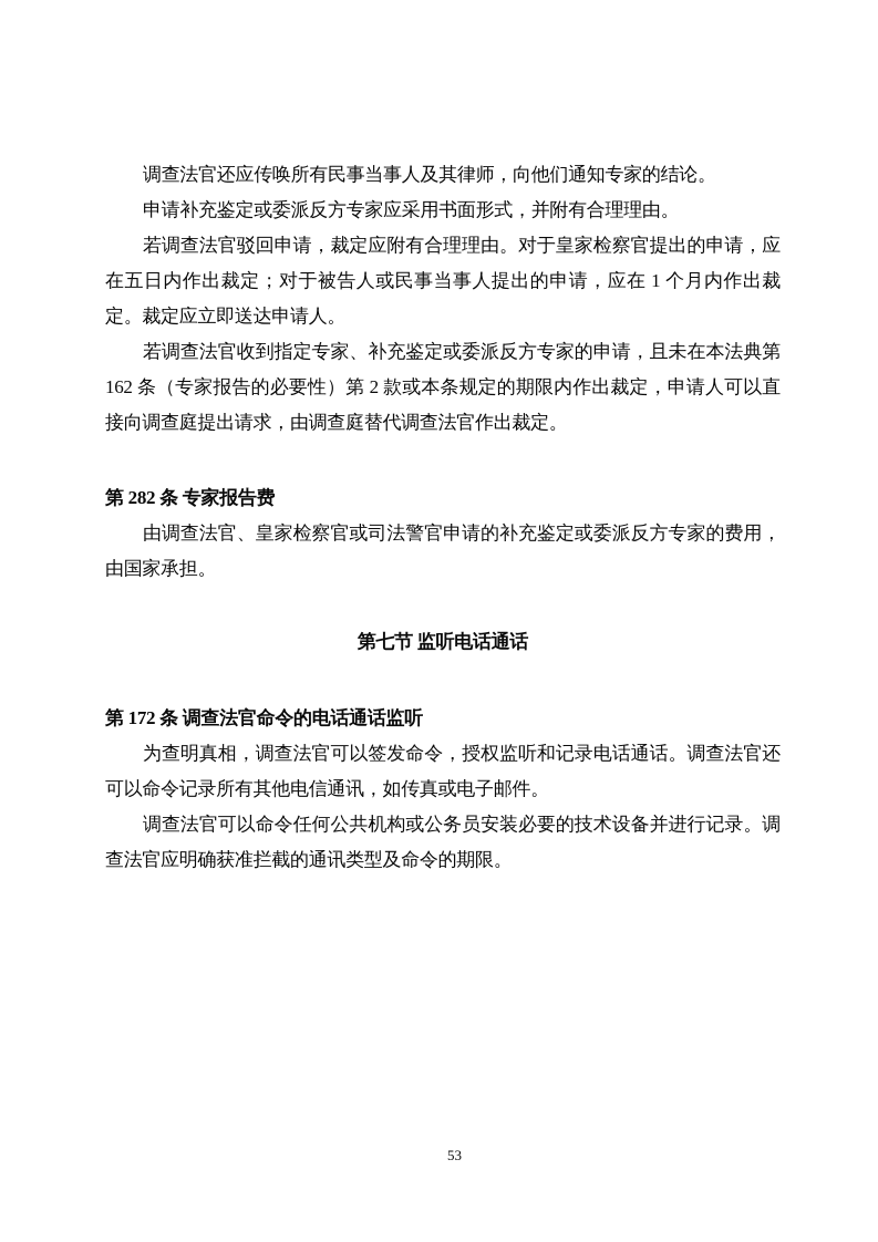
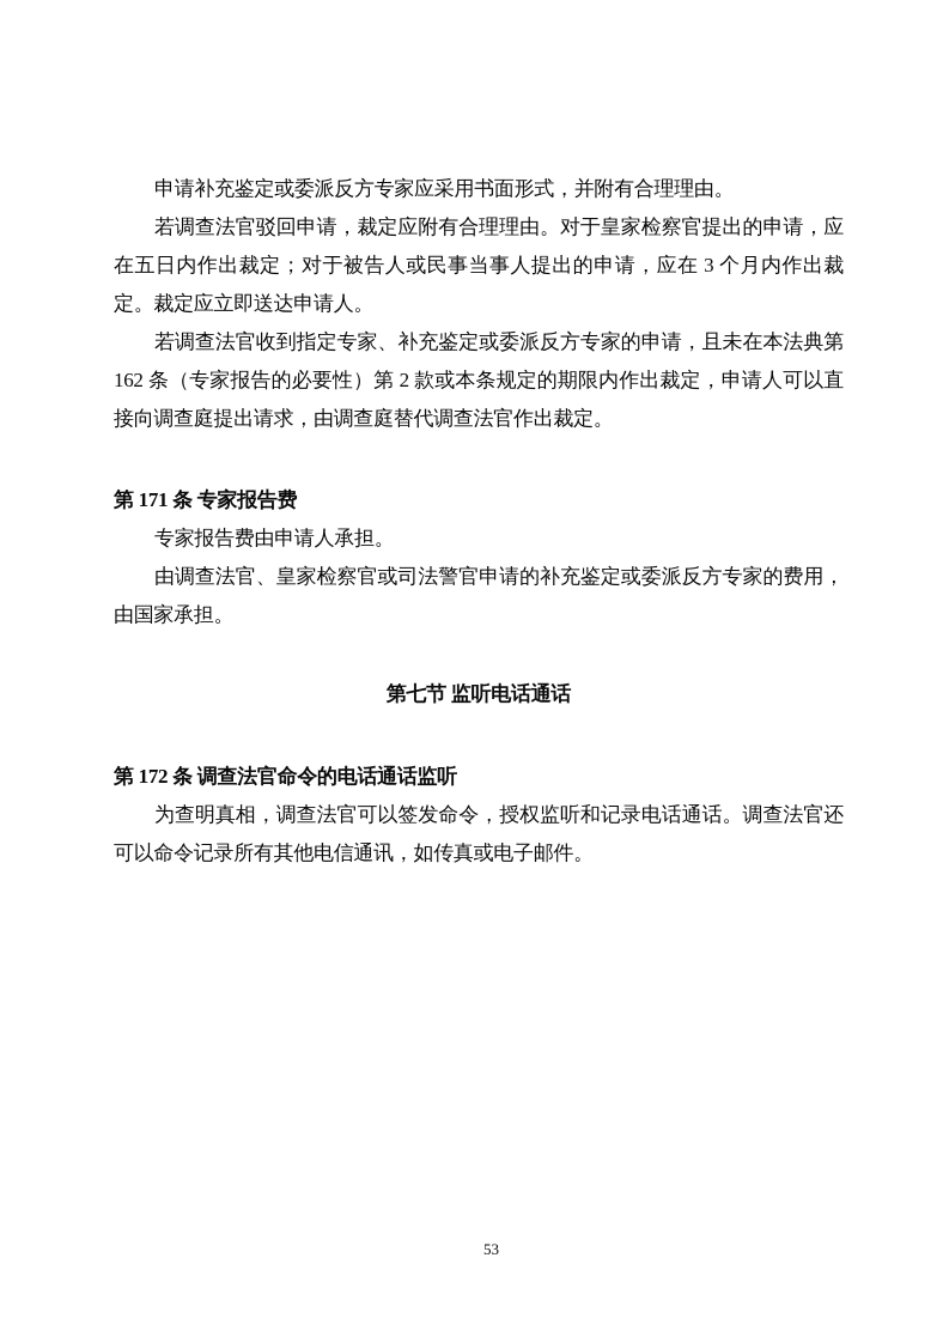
- 调查法官还应传唤所有民事当事人及其律师，向他们通知专家的结论。
  申请补充鉴定或委派反方专家应采用书面形式，并附有合理理由。
- 若调查法官驳回申请，裁定应附有合理理由。对于皇家检察官提出的申请，应在五日内作出裁定；对于被告人或民事当事人提出的申请，应在 1 个月内作出裁定。裁定应立即送达申请人。
+ 若调查法官驳回申请，裁定应附有合理理由。对于皇家检察官提出的申请，应在五日内作出裁定；对于被告人或民事当事人提出的申请，应在 3 个月内作出裁定。裁定应立即送达申请人。
  若调查法官收到指定专家、补充鉴定或委派反方专家的申请，且未在本法典第 162 条（专家报告的必要性）第 2 款或本条规定的期限内作出裁定，申请人可以直接向调查庭提出请求，由调查庭替代调查法官作出裁定。
- 第 282 条 专家报告费
+ 第 171 条 专家报告费
+ 专家报告费由申请人承担。
  由调查法官、皇家检察官或司法警官申请的补充鉴定或委派反方专家的费用，由国家承担。
  第七节 监听电话通话
  第 172 条 调查法官命令的电话通话监听
  为查明真相，调查法官可以签发命令，授权监听和记录电话通话。调查法官还可以命令记录所有其他电信通讯，如传真或电子邮件。
- 调查法官可以命令任何公共机构或公务员安装必要的技术设备并进行记录。调查法官应明确获准拦截的通讯类型及命令的期限。
  53
